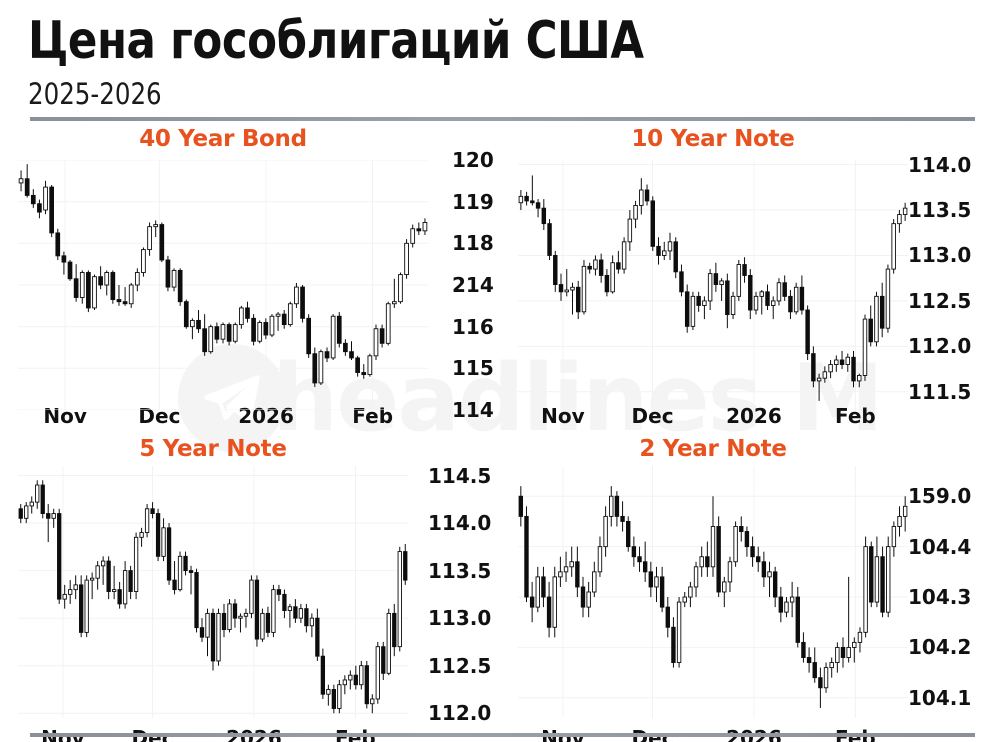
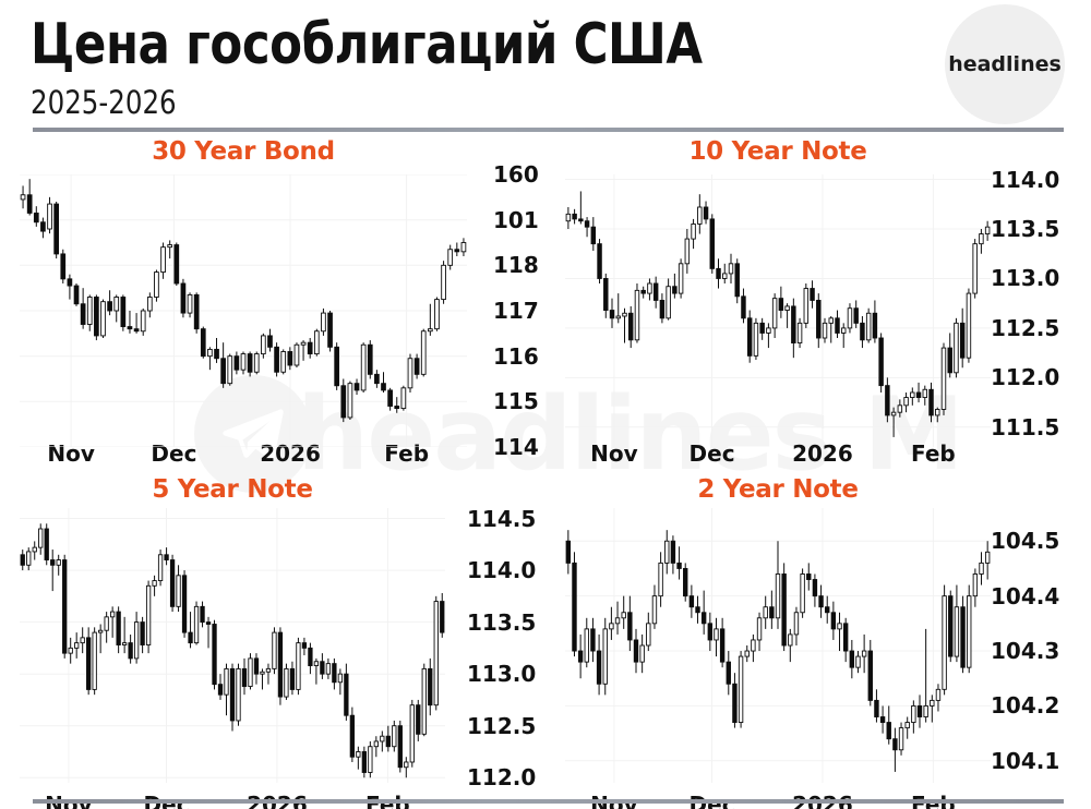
  headlines M
  Цена гособлигаций США
  2025-2026
+ headlines
- 40 Year Bond
+ 30 Year Bond
  10 Year Note
  5 Year Note
  2 Year Note
- 120
+ 160
- 119
+ 101
  118
- 214
+ 117
  116
  115
  114
  Nov
  Dec
  2026
  Feb
  114.0
  113.5
  113.0
  112.5
  112.0
  111.5
  Nov
  Dec
  2026
  Feb
  114.5
  114.0
  113.5
  113.0
  112.5
  112.0
  Nov
  Dec
  2026
  Feb
- 159.0
+ 104.5
  104.4
  104.3
  104.2
  104.1
  Nov
  Dec
  2026
  Feb
